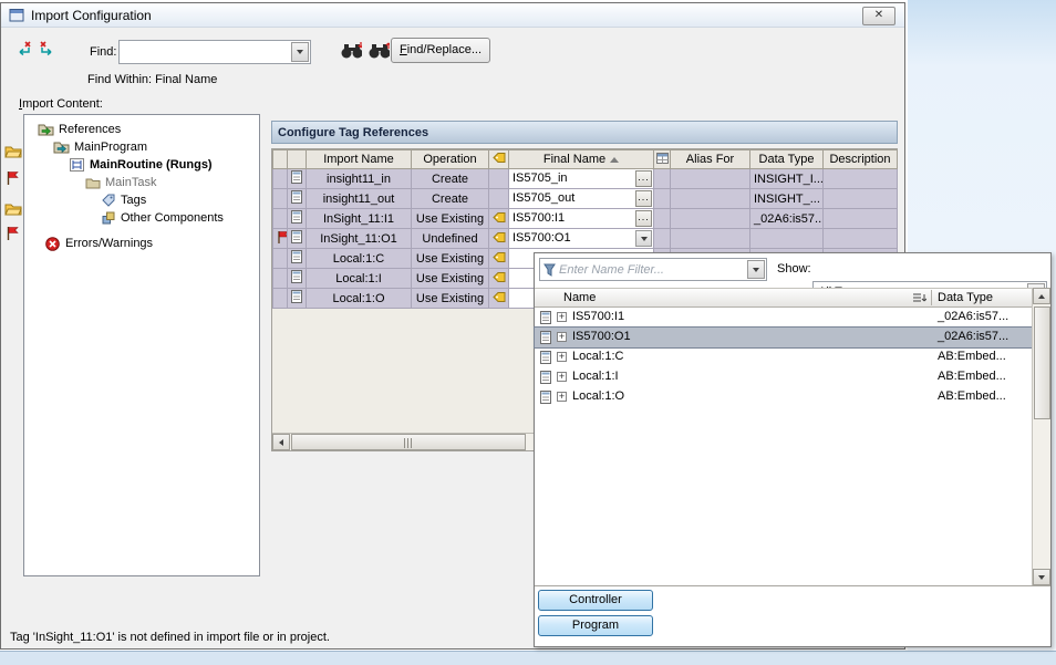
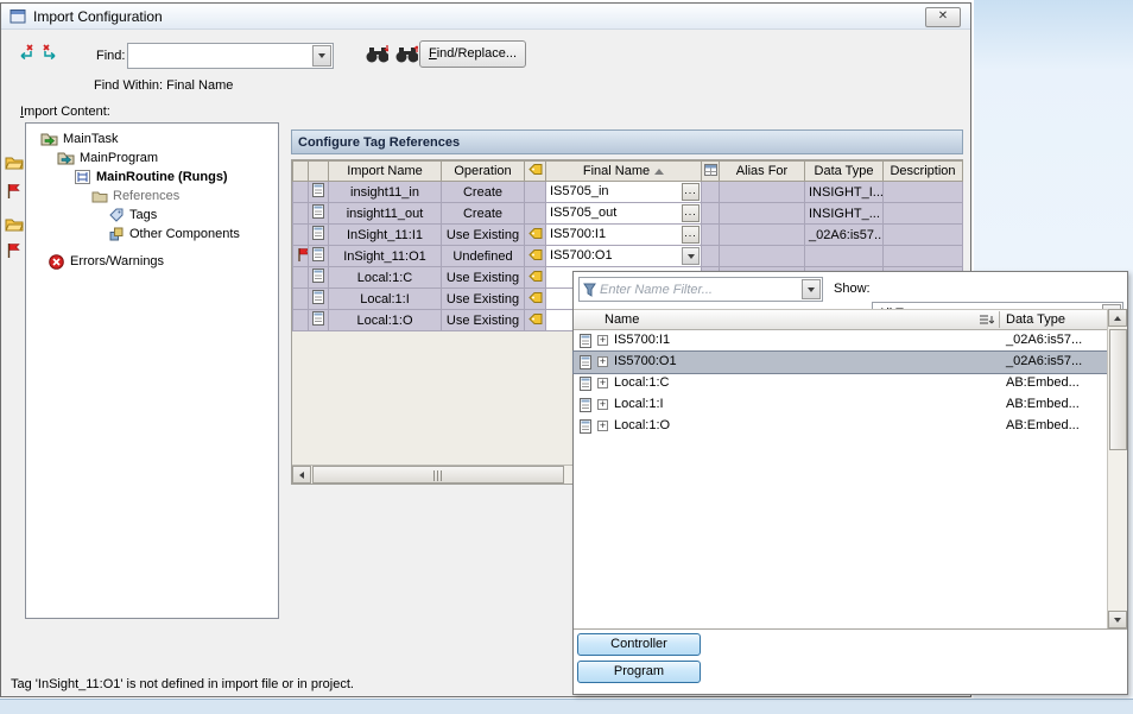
  Import Configuration
  ✕
  Find:
  Find/Replace...
  Find Within: Final Name
  Import Content:
- References
+ MainTask
  MainProgram
  MainRoutine (Rungs)
- MainTask
+ References
  Tags
  Other Components
  Errors/Warnings
  Configure Tag References
  		Import Name	Operation		Final Name		Alias For	Data Type	Description
  		insight11_in	Create		IS5705_in ...			INSIGHT_I...
  		insight11_out	Create		IS5705_out ...			INSIGHT_...
  		InSight_11:I1	Use Existing		IS5700:I1 ...			_02A6:is57..
  		InSight_11:O1	Undefined		IS5700:O1
  		Local:1:C	Use Existing
  		Local:1:I	Use Existing
  		Local:1:O	Use Existing
  Tag 'InSight_11:O1' is not defined in import file or in project.
  Enter Name Filter...
  Show:
  Name
  Data Type
  +
  IS5700:I1
  _02A6:is57...
  +
  IS5700:O1
  _02A6:is57...
  +
  Local:1:C
  AB:Embed...
  +
  Local:1:I
  AB:Embed...
  +
  Local:1:O
  AB:Embed...
  Controller
  Program
